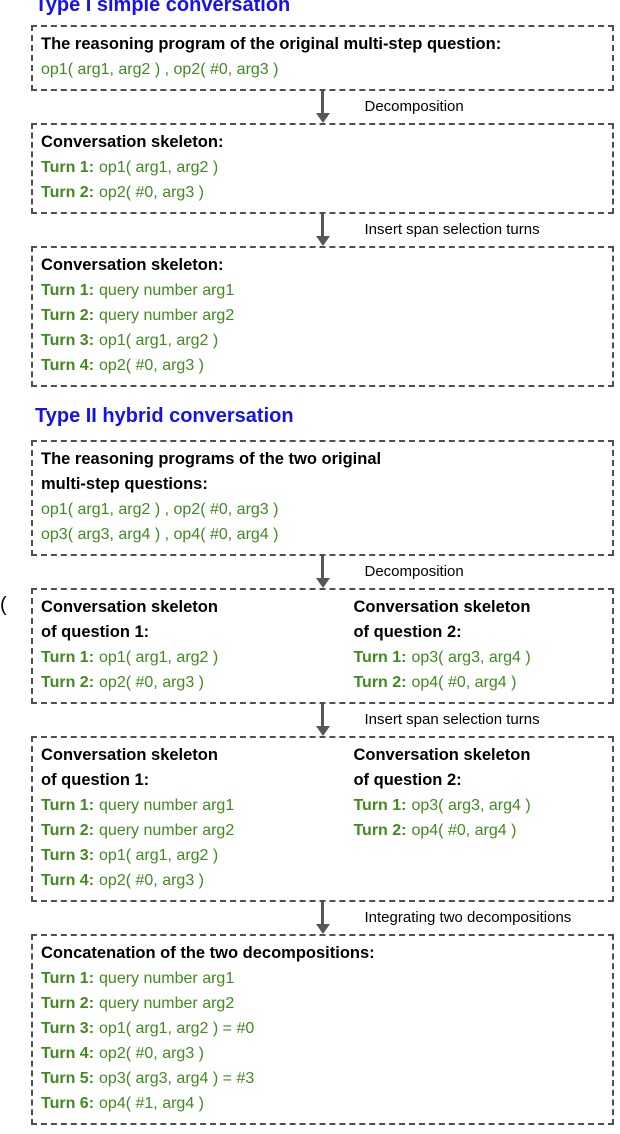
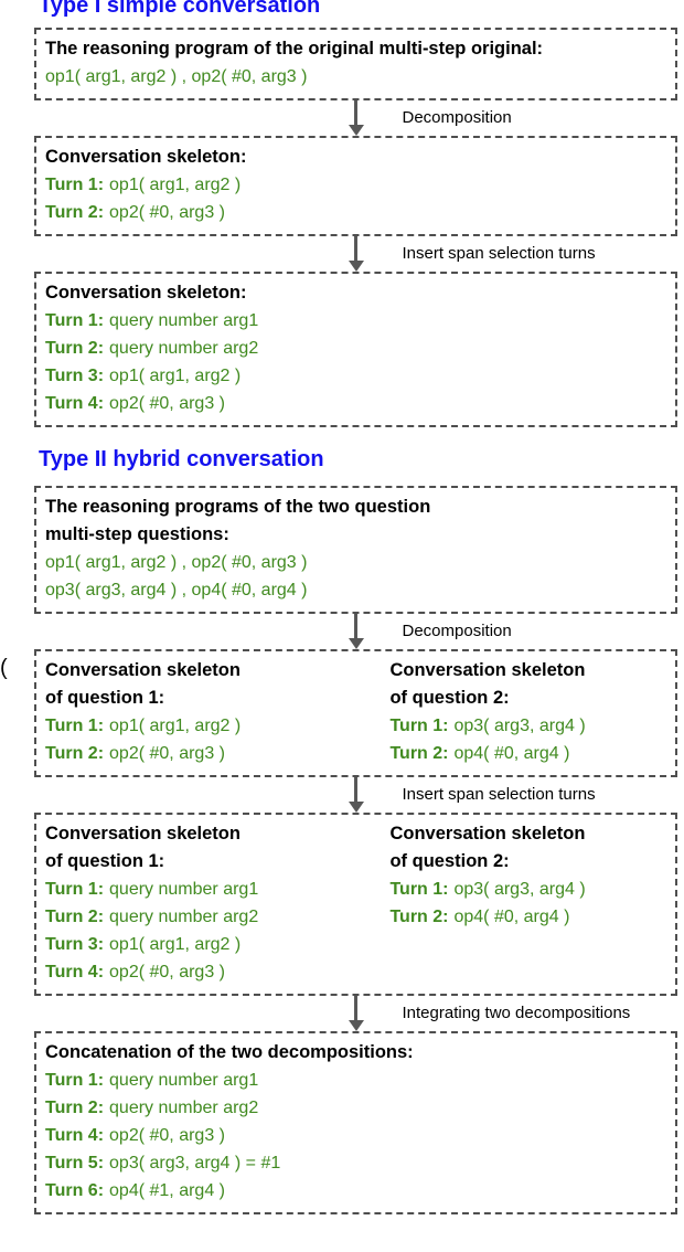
  (
  Type I simple conversation
- The reasoning program of the original multi-step question:
+ The reasoning program of the original multi-step original:
  op1( arg1, arg2 ) , op2( #0, arg3 )
  Decomposition
  Conversation skeleton:
  Turn 1: op1( arg1, arg2 )
  Turn 2: op2( #0, arg3 )
  Insert span selection turns
  Conversation skeleton:
  Turn 1: query number arg1
  Turn 2: query number arg2
  Turn 3: op1( arg1, arg2 )
  Turn 4: op2( #0, arg3 )
  Type II hybrid conversation
- The reasoning programs of the two original
+ The reasoning programs of the two question
  multi-step questions:
  op1( arg1, arg2 ) , op2( #0, arg3 )
  op3( arg3, arg4 ) , op4( #0, arg4 )
  Decomposition
  Conversation skeleton
  of question 1:
  Turn 1: op1( arg1, arg2 )
  Turn 2: op2( #0, arg3 )
  Conversation skeleton
  of question 2:
  Turn 1: op3( arg3, arg4 )
  Turn 2: op4( #0, arg4 )
  Insert span selection turns
  Conversation skeleton
  of question 1:
  Turn 1: query number arg1
  Turn 2: query number arg2
  Turn 3: op1( arg1, arg2 )
  Turn 4: op2( #0, arg3 )
  Conversation skeleton
  of question 2:
  Turn 1: op3( arg3, arg4 )
  Turn 2: op4( #0, arg4 )
  Integrating two decompositions
  Concatenation of the two decompositions:
  Turn 1: query number arg1
  Turn 2: query number arg2
- Turn 3: op1( arg1, arg2 ) = #0
  Turn 4: op2( #0, arg3 )
- Turn 5: op3( arg3, arg4 ) = #3
+ Turn 5: op3( arg3, arg4 ) = #1
  Turn 6: op4( #1, arg4 )
